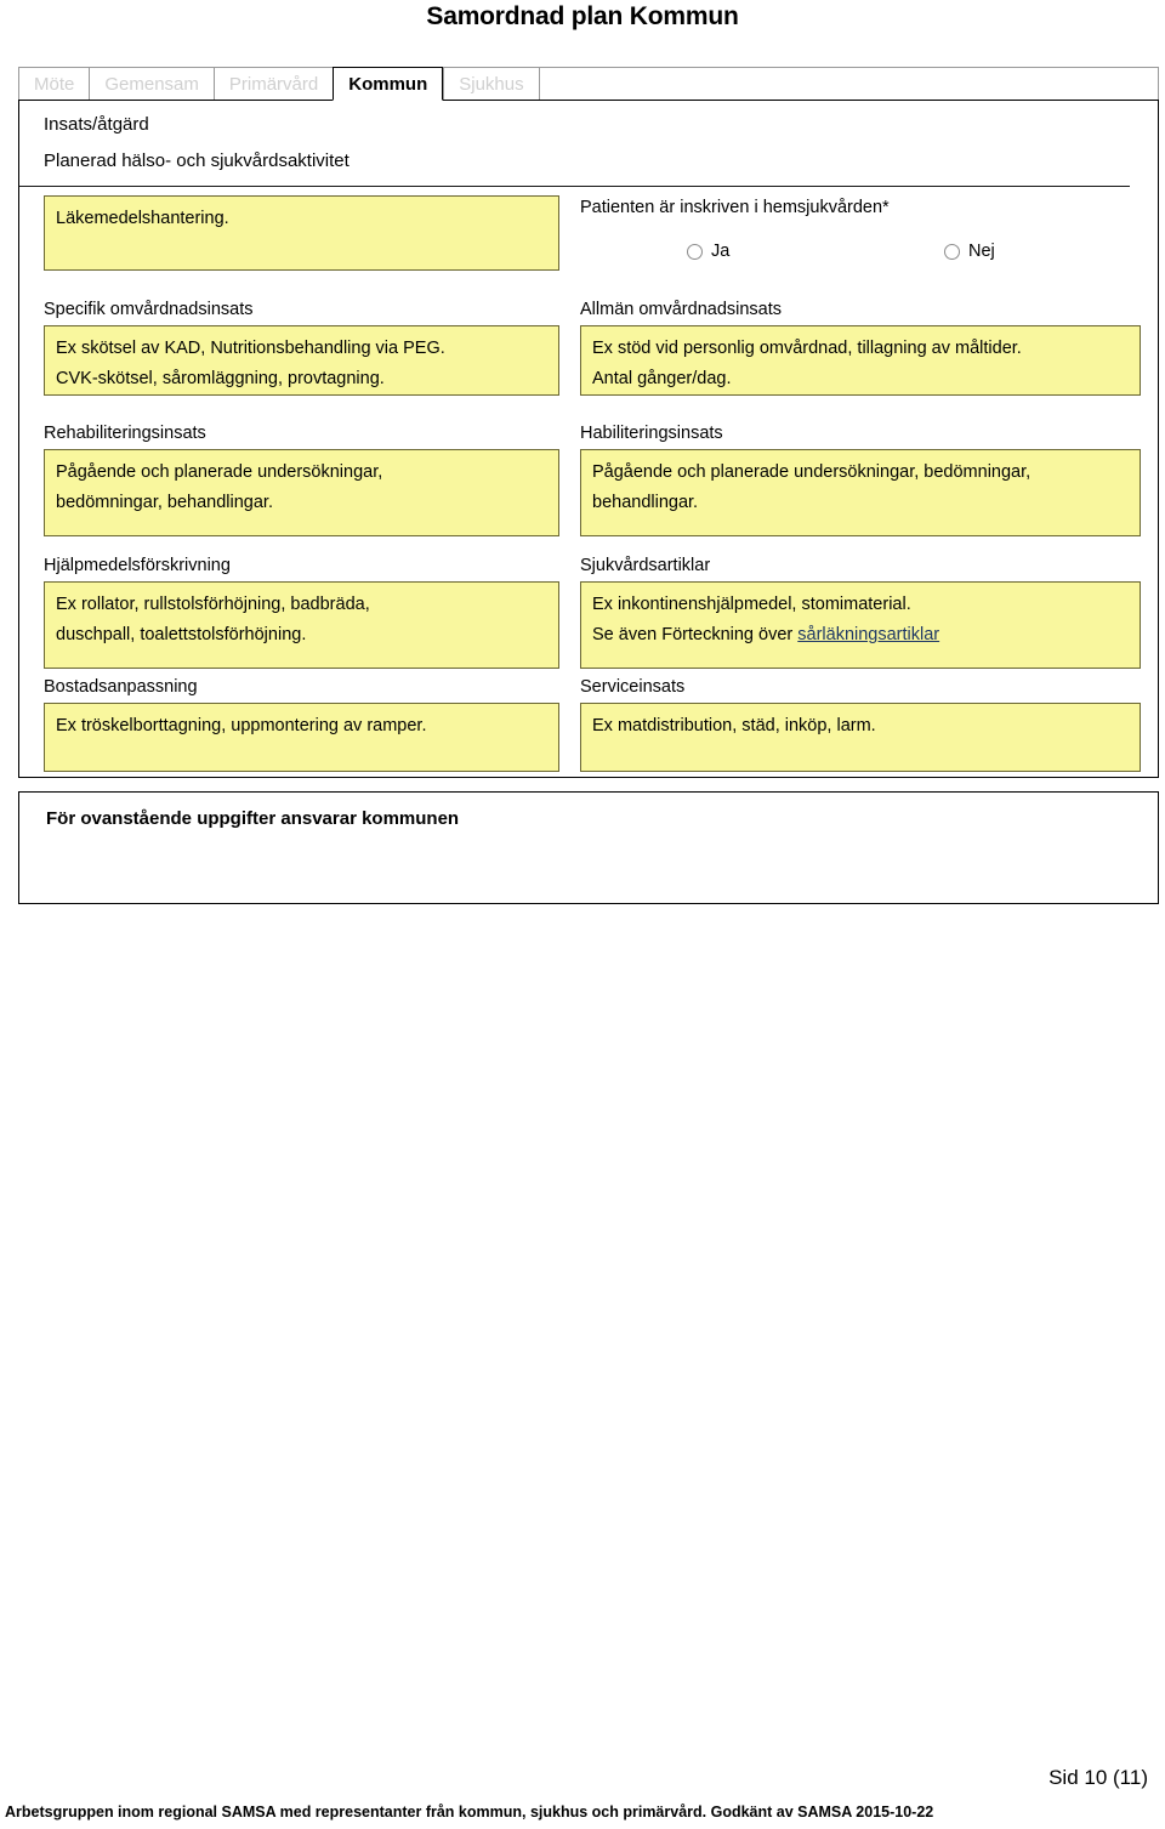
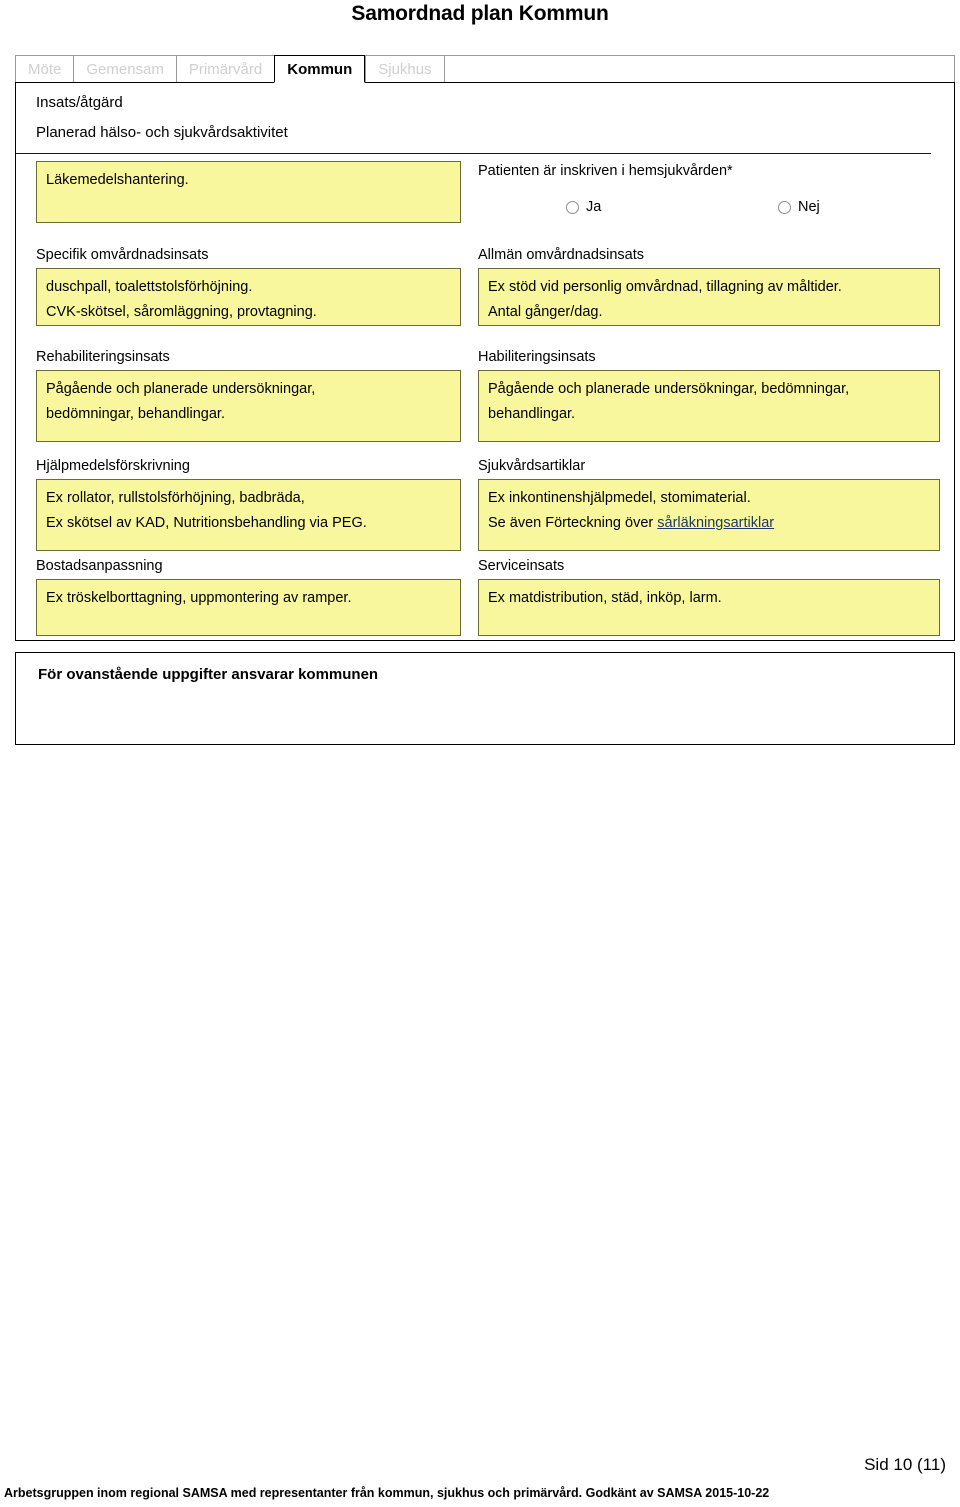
  Samordnad plan Kommun
  Möte
  Gemensam
  Primärvård
  Kommun
  Sjukhus
  Insats/åtgärd
  Planerad hälso- och sjukvårdsaktivitet
  Läkemedelshantering.
  Patienten är inskriven i hemsjukvården*
  Ja
  Nej
  Specifik omvårdnadsinsats
- Ex skötsel av KAD, Nutritionsbehandling via PEG.
+ duschpall, toalettstolsförhöjning.
  CVK-skötsel, såromläggning, provtagning.
  Allmän omvårdnadsinsats
  Ex stöd vid personlig omvårdnad, tillagning av måltider.
  Antal gånger/dag.
  Rehabiliteringsinsats
  Pågående och planerade undersökningar,
  bedömningar, behandlingar.
  Habiliteringsinsats
  Pågående och planerade undersökningar, bedömningar,
  behandlingar.
  Hjälpmedelsförskrivning
  Ex rollator, rullstolsförhöjning, badbräda,
- duschpall, toalettstolsförhöjning.
+ Ex skötsel av KAD, Nutritionsbehandling via PEG.
  Sjukvårdsartiklar
  Ex inkontinenshjälpmedel, stomimaterial.
  Se även Förteckning över sårläkningsartiklar
  Bostadsanpassning
  Ex tröskelborttagning, uppmontering av ramper.
  Serviceinsats
  Ex matdistribution, städ, inköp, larm.
  För ovanstående uppgifter ansvarar kommunen
  Sid 10 (11)
  Arbetsgruppen inom regional SAMSA med representanter från kommun, sjukhus och primärvård. Godkänt av SAMSA 2015-10-22
